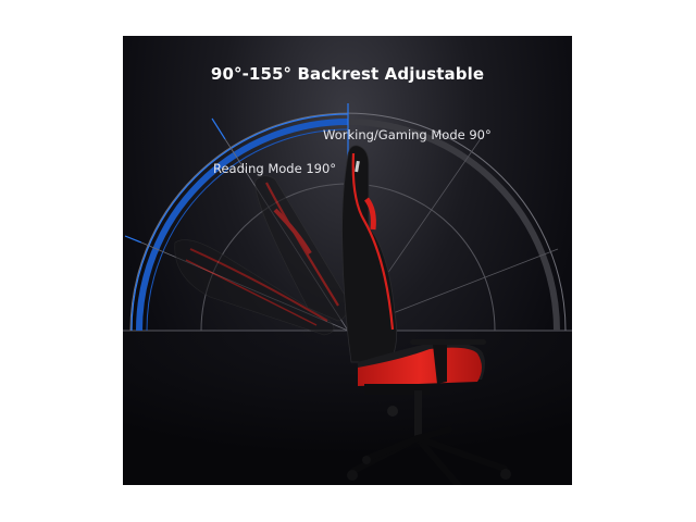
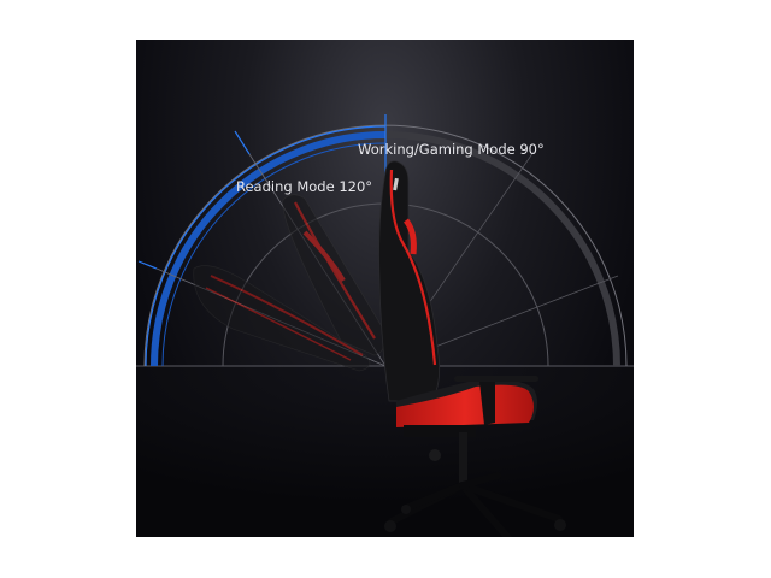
- 90°-155° Backrest Adjustable
  Working/Gaming Mode 90°
- Reading Mode 190°
+ Reading Mode 120°
